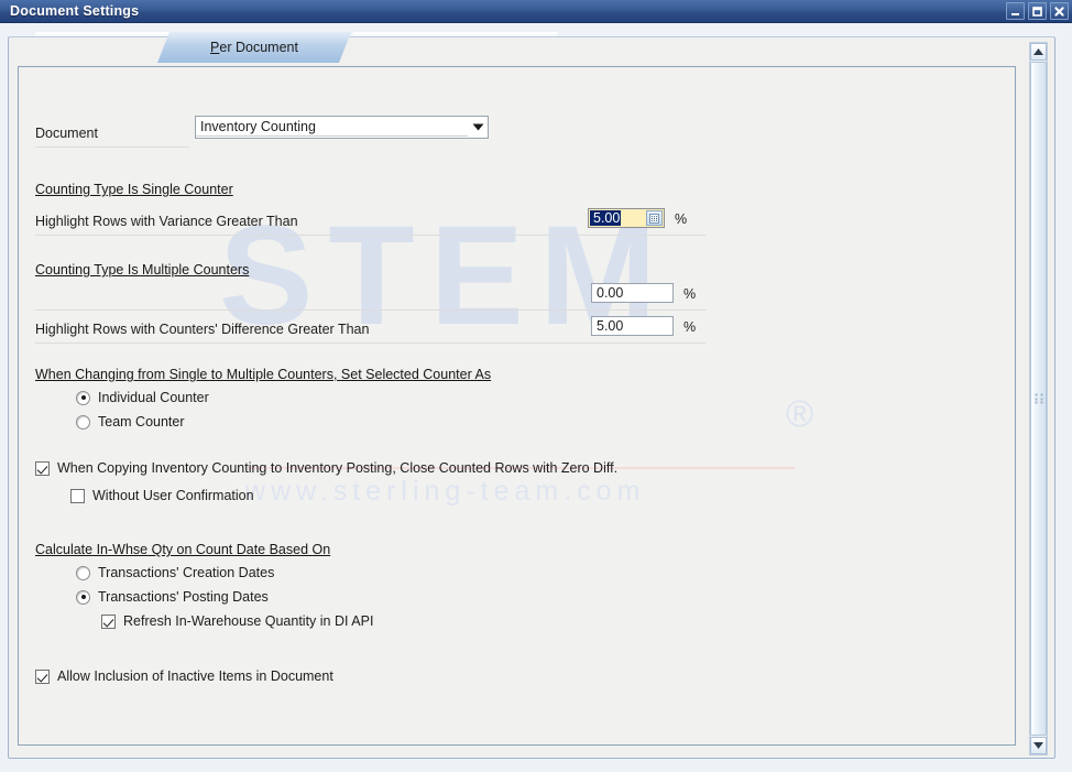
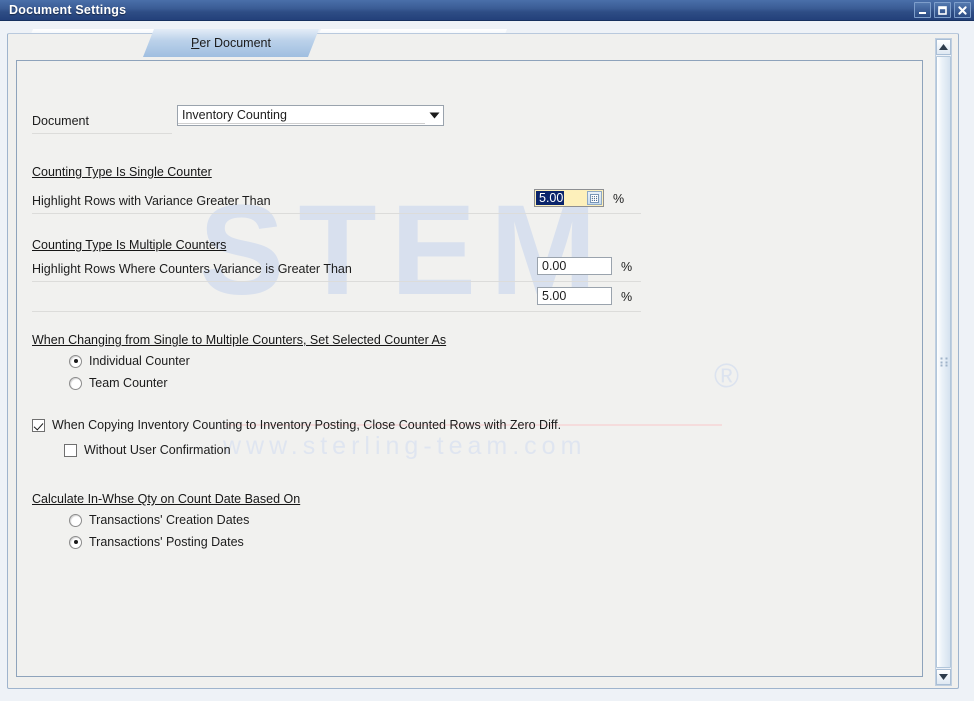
  Document Settings
  Per Document
  STEM
  www.sterling-team.com
  Document
  Inventory Counting
  Counting Type Is Single Counter
  Highlight Rows with Variance Greater Than
  5.00
  %
  Counting Type Is Multiple Counters
+ Highlight Rows Where Counters Variance is Greater Than
  0.00
  %
- Highlight Rows with Counters' Difference Greater Than
  5.00
  %
  When Changing from Single to Multiple Counters, Set Selected Counter As
  Individual Counter
  Team Counter
  When Copying Inventory Counting to Inventory Posting, Close Counted Rows with Zero Diff.
  Without User Confirmation
  Calculate In-Whse Qty on Count Date Based On
  Transactions' Creation Dates
  Transactions' Posting Dates
- Refresh In-Warehouse Quantity in DI API
- Allow Inclusion of Inactive Items in Document
